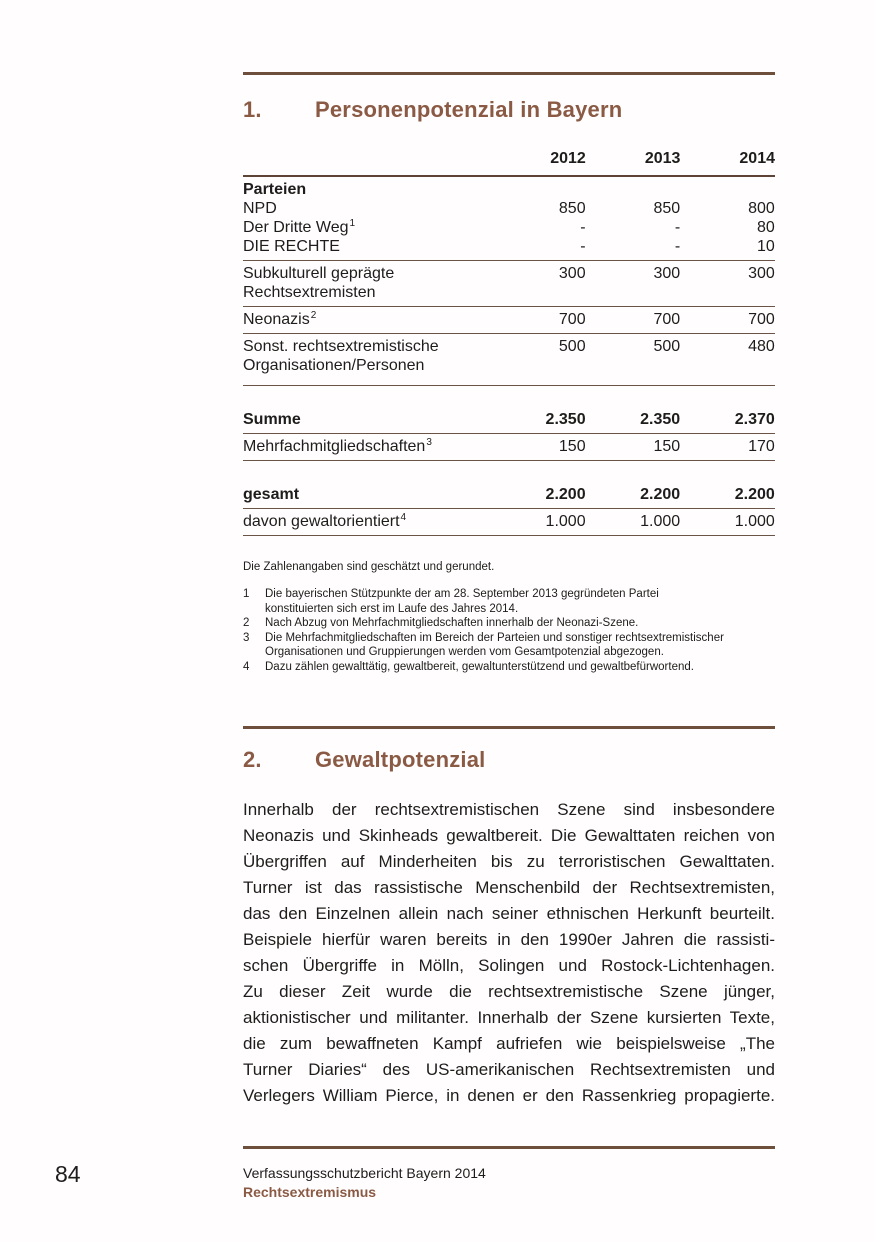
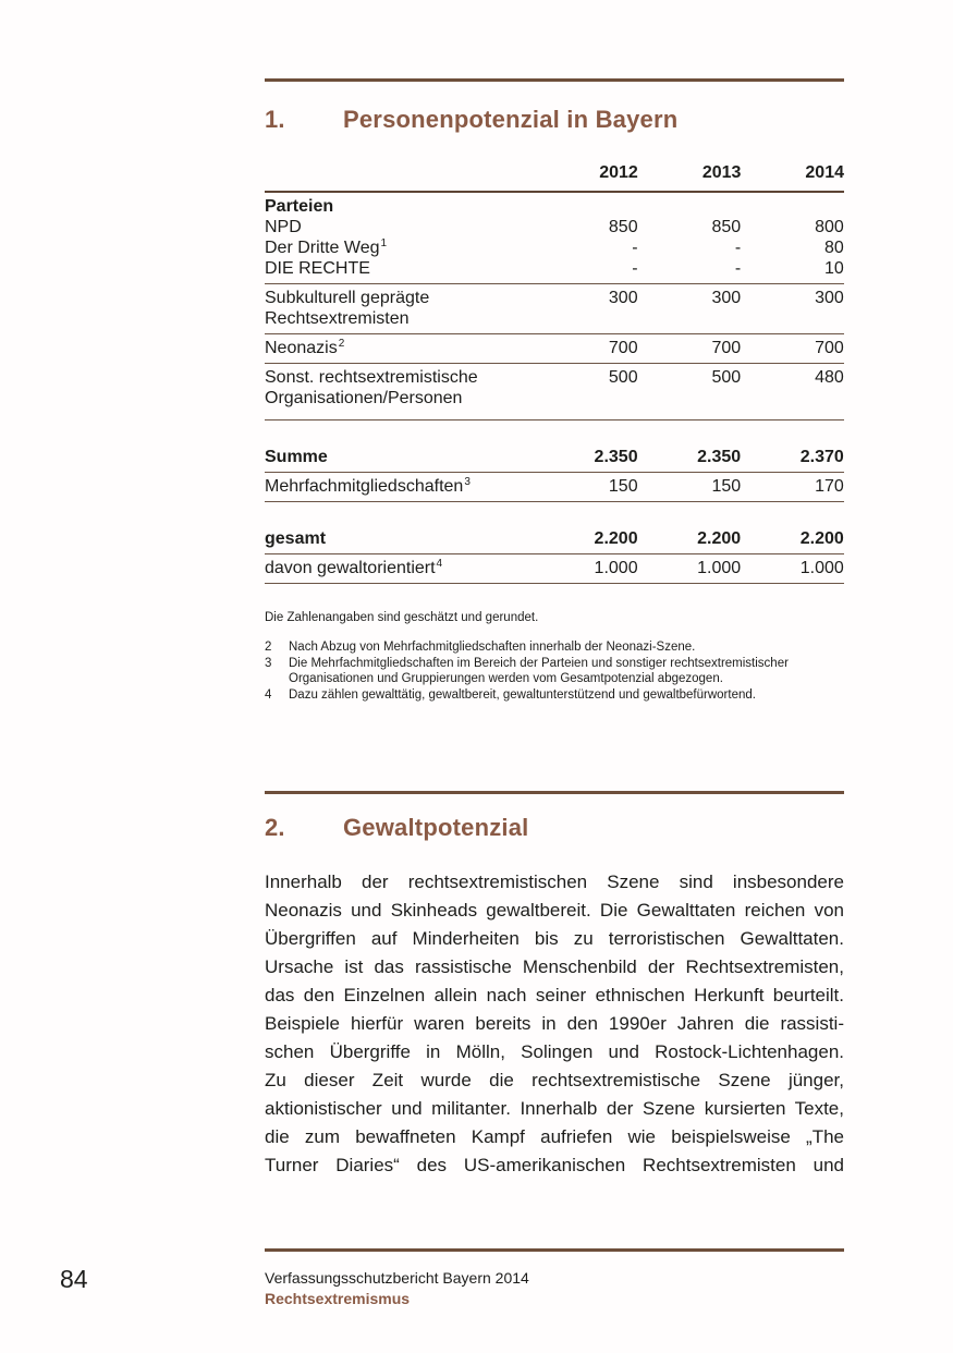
  1.
  Personenpotenzial in Bayern
  2012
  2013
  2014
  Parteien
  NPD
  850
  850
  800
  Der Dritte Weg1
  -
  -
  80
  DIE RECHTE
  -
  -
  10
  Subkulturell geprägte Rechtsextremisten
  300
  300
  300
  Neonazis2
  700
  700
  700
  Sonst. rechtsextremistische Organisationen/Personen
  500
  500
  480
  Summe
  2.350
  2.350
  2.370
  Mehrfachmitgliedschaften3
  150
  150
  170
  gesamt
  2.200
  2.200
  2.200
  davon gewaltorientiert4
  1.000
  1.000
  1.000
  Die Zahlenangaben sind geschätzt und gerundet.
- 1
- Die bayerischen Stützpunkte der am 28. September 2013 gegründeten Partei
- konstituierten sich erst im Laufe des Jahres 2014.
  2
  Nach Abzug von Mehrfachmitgliedschaften innerhalb der Neonazi-Szene.
  3
  Die Mehrfachmitgliedschaften im Bereich der Parteien und sonstiger rechtsextremistischer
  Organisationen und Gruppierungen werden vom Gesamtpotenzial abgezogen.
  4
  Dazu zählen gewalttätig, gewaltbereit, gewaltunterstützend und gewaltbefürwortend.
  2.
  Gewaltpotenzial
  Innerhalb der rechtsextremistischen Szene sind insbesondere
  Neonazis und Skinheads gewaltbereit. Die Gewalttaten reichen von
  Übergriffen auf Minderheiten bis zu terroristischen Gewalttaten.
- Turner ist das rassistische Menschenbild der Rechtsextremisten,
+ Ursache ist das rassistische Menschenbild der Rechtsextremisten,
  das den Einzelnen allein nach seiner ethnischen Herkunft beurteilt.
  Beispiele hierfür waren bereits in den 1990er Jahren die rassisti-
  schen Übergriffe in Mölln, Solingen und Rostock-Lichtenhagen.
  Zu dieser Zeit wurde die rechtsextremistische Szene jünger,
  aktionistischer und militanter. Innerhalb der Szene kursierten Texte,
  die zum bewaffneten Kampf aufriefen wie beispielsweise „The
  Turner Diaries“ des US-amerikanischen Rechtsextremisten und
- Verlegers William Pierce, in denen er den Rassenkrieg propagierte.
  84
  Verfassungsschutzbericht Bayern 2014
  Rechtsextremismus
